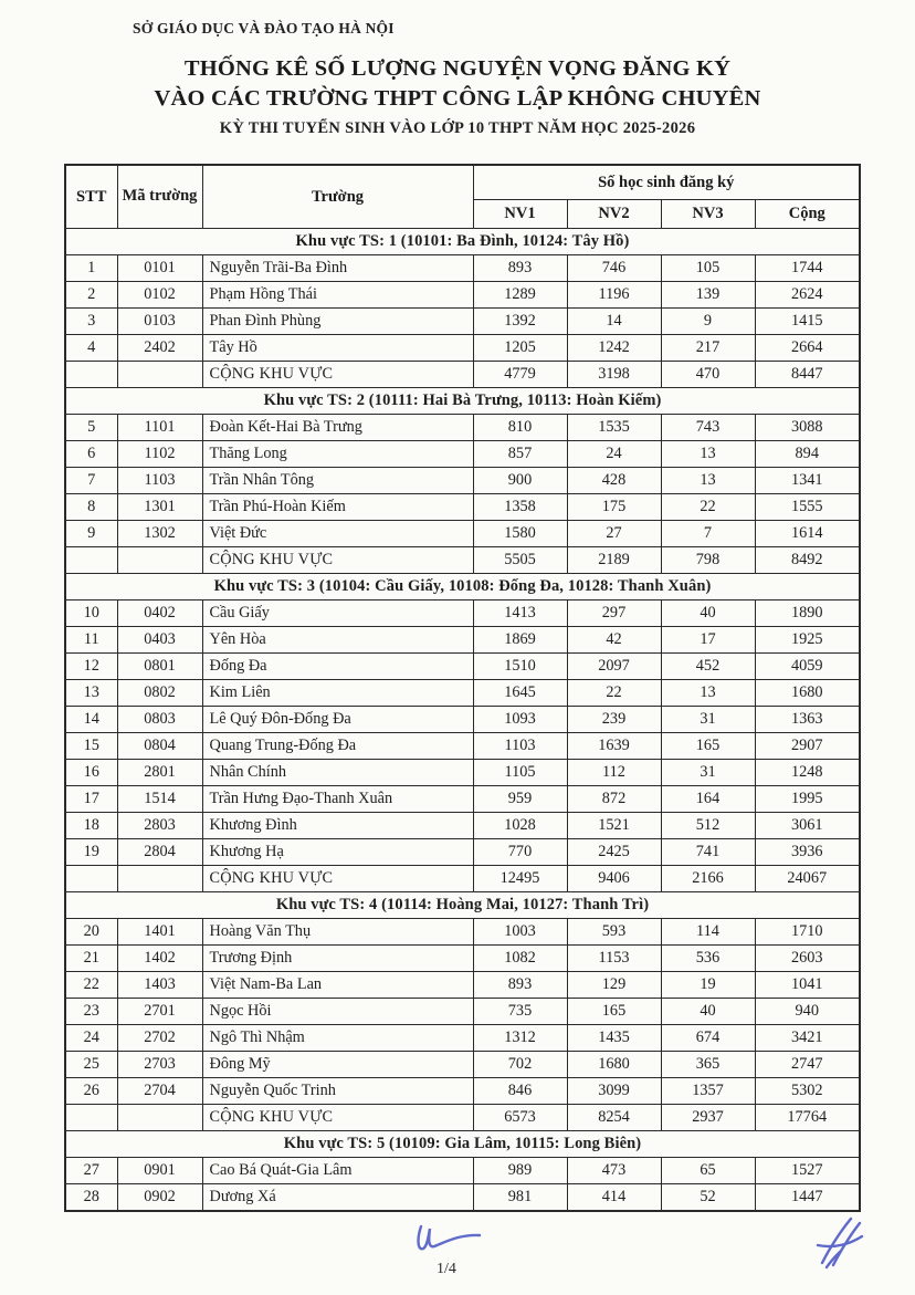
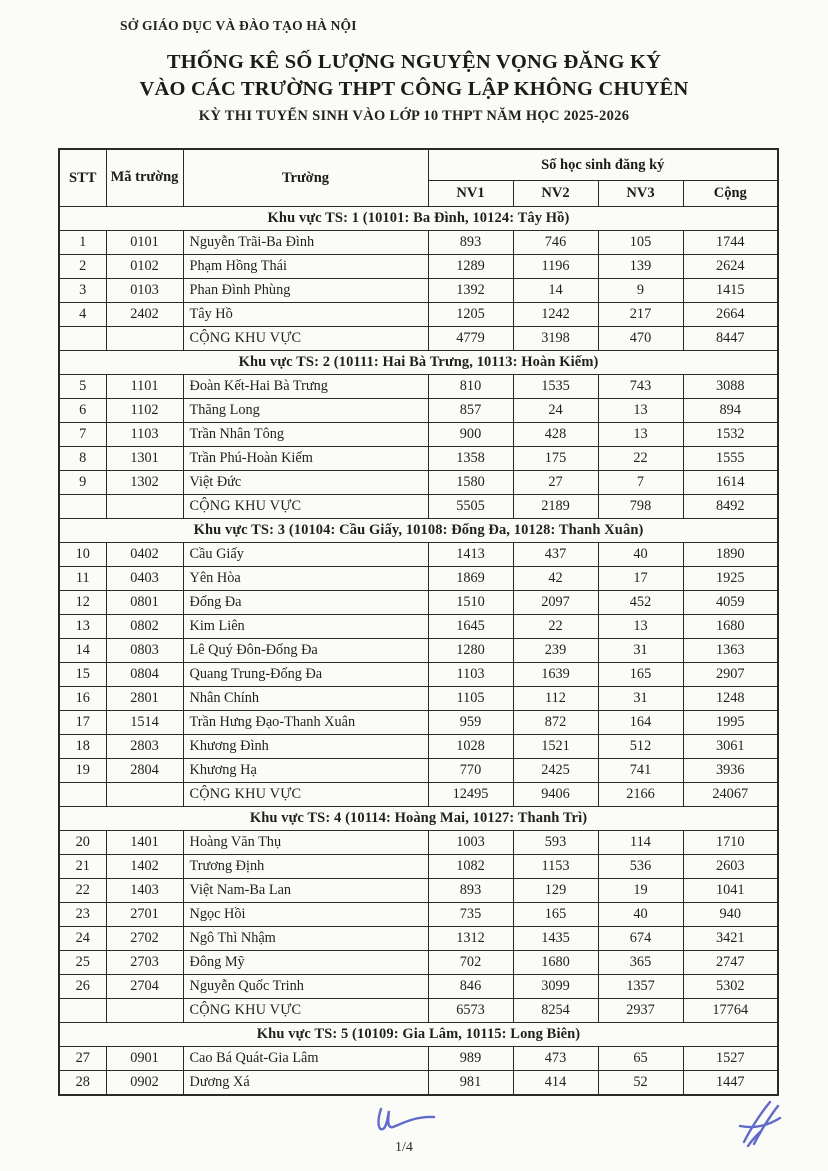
  SỞ GIÁO DỤC VÀ ĐÀO TẠO HÀ NỘI
  THỐNG KÊ SỐ LƯỢNG NGUYỆN VỌNG ĐĂNG KÝ
  VÀO CÁC TRƯỜNG THPT CÔNG LẬP KHÔNG CHUYÊN
  KỲ THI TUYỂN SINH VÀO LỚP 10 THPT NĂM HỌC 2025-2026
  STT	Mã trường	Trường	Số học sinh đăng ký
  NV1	NV2	NV3	Cộng
  Khu vực TS: 1 (10101: Ba Đình, 10124: Tây Hồ)
  1	0101	Nguyễn Trãi-Ba Đình	893	746	105	1744
  2	0102	Phạm Hồng Thái	1289	1196	139	2624
  3	0103	Phan Đình Phùng	1392	14	9	1415
  4	2402	Tây Hồ	1205	1242	217	2664
  		CỘNG KHU VỰC	4779	3198	470	8447
  Khu vực TS: 2 (10111: Hai Bà Trưng, 10113: Hoàn Kiếm)
  5	1101	Đoàn Kết-Hai Bà Trưng	810	1535	743	3088
  6	1102	Thăng Long	857	24	13	894
- 7	1103	Trần Nhân Tông	900	428	13	1341
+ 7	1103	Trần Nhân Tông	900	428	13	1532
  8	1301	Trần Phú-Hoàn Kiếm	1358	175	22	1555
  9	1302	Việt Đức	1580	27	7	1614
  		CỘNG KHU VỰC	5505	2189	798	8492
  Khu vực TS: 3 (10104: Cầu Giấy, 10108: Đống Đa, 10128: Thanh Xuân)
- 10	0402	Cầu Giấy	1413	297	40	1890
+ 10	0402	Cầu Giấy	1413	437	40	1890
  11	0403	Yên Hòa	1869	42	17	1925
  12	0801	Đống Đa	1510	2097	452	4059
  13	0802	Kim Liên	1645	22	13	1680
- 14	0803	Lê Quý Đôn-Đống Đa	1093	239	31	1363
+ 14	0803	Lê Quý Đôn-Đống Đa	1280	239	31	1363
  15	0804	Quang Trung-Đống Đa	1103	1639	165	2907
  16	2801	Nhân Chính	1105	112	31	1248
  17	1514	Trần Hưng Đạo-Thanh Xuân	959	872	164	1995
  18	2803	Khương Đình	1028	1521	512	3061
  19	2804	Khương Hạ	770	2425	741	3936
  		CỘNG KHU VỰC	12495	9406	2166	24067
  Khu vực TS: 4 (10114: Hoàng Mai, 10127: Thanh Trì)
  20	1401	Hoàng Văn Thụ	1003	593	114	1710
  21	1402	Trương Định	1082	1153	536	2603
  22	1403	Việt Nam-Ba Lan	893	129	19	1041
  23	2701	Ngọc Hồi	735	165	40	940
  24	2702	Ngô Thì Nhậm	1312	1435	674	3421
  25	2703	Đông Mỹ	702	1680	365	2747
  26	2704	Nguyễn Quốc Trinh	846	3099	1357	5302
  		CỘNG KHU VỰC	6573	8254	2937	17764
  Khu vực TS: 5 (10109: Gia Lâm, 10115: Long Biên)
  27	0901	Cao Bá Quát-Gia Lâm	989	473	65	1527
  28	0902	Dương Xá	981	414	52	1447
  1/4
